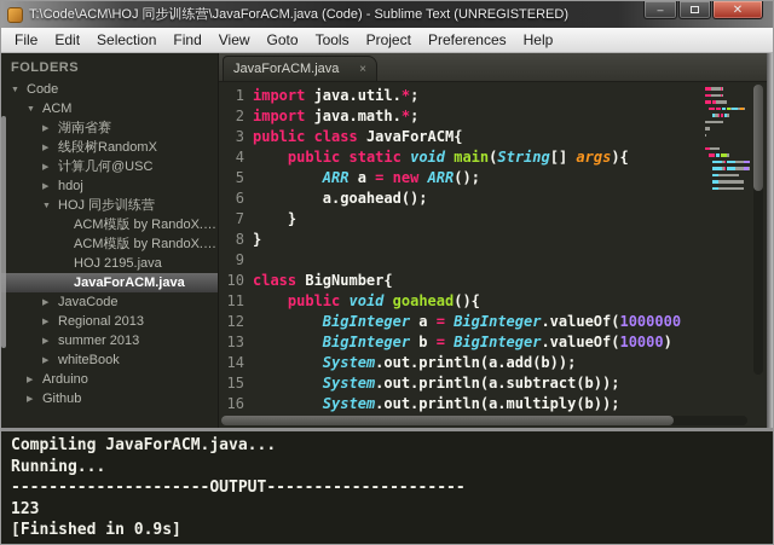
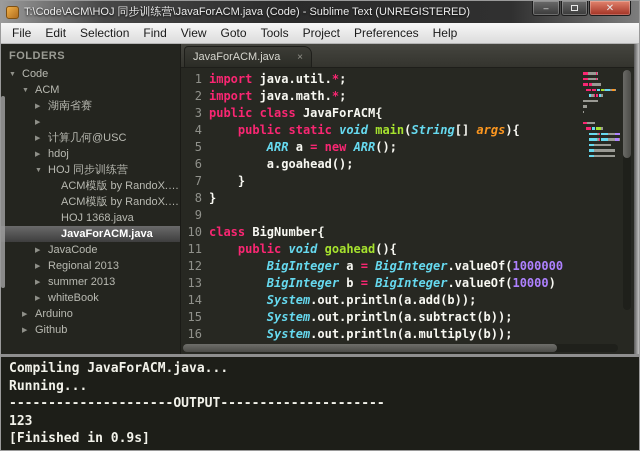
  T:\Code\ACM\HOJ 同步训练营\JavaForACM.java (Code) - Sublime Text (UNREGISTERED)
  –
  ✕
  File
  Edit
  Selection
  Find
  View
  Goto
  Tools
  Project
  Preferences
  Help
  FOLDERS
  Code
  ACM
  湖南省赛
- 线段树RandomX
  计算几何@USC
  hdoj
  HOJ 同步训练营
  ACM模版 by RandoX.do
  ACM模版 by RandoX.pd
- HOJ 2195.java
+ HOJ 1368.java
  JavaForACM.java
  JavaCode
  Regional 2013
  summer 2013
  whiteBook
  Arduino
  Github
  JavaForACM.java
  ×
  1
  2
  3
  4
  5
  6
  7
  8
  9
  10
  11
  12
  13
  14
  15
  16
  import java.util.*;
  import java.math.*;
  public class JavaForACM{
  public static void main(String[] args){
  ARR a = new ARR();
  a.goahead();
  }
  }
  class BigNumber{
  public void goahead(){
  BigInteger a = BigInteger.valueOf(1000000
  BigInteger b = BigInteger.valueOf(10000)
  System.out.println(a.add(b));
  System.out.println(a.subtract(b));
  System.out.println(a.multiply(b));
  Compiling JavaForACM.java...
  Running...
  ---------------------OUTPUT---------------------
  123
  [Finished in 0.9s]
